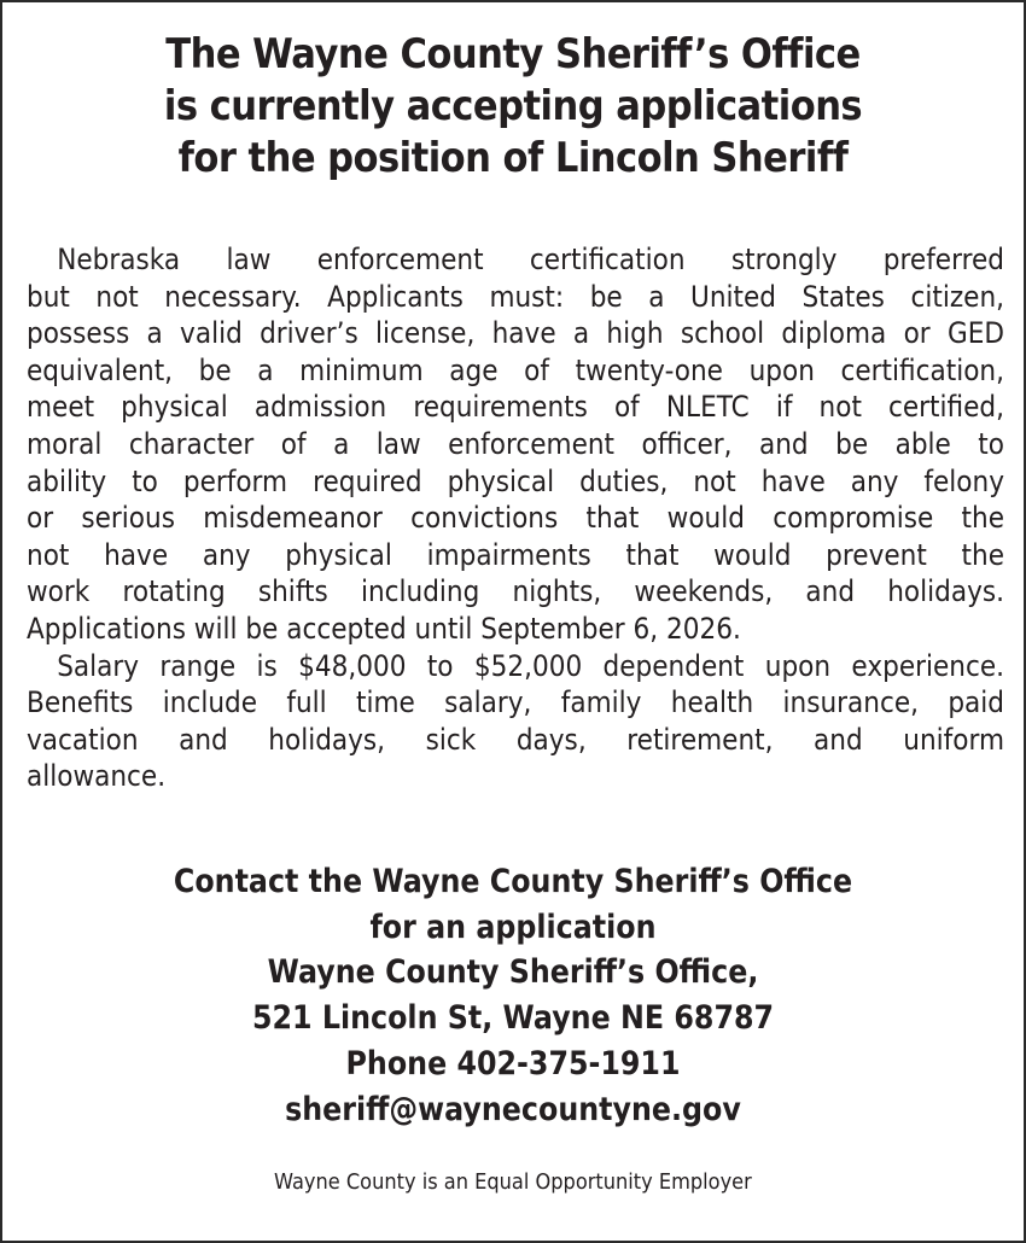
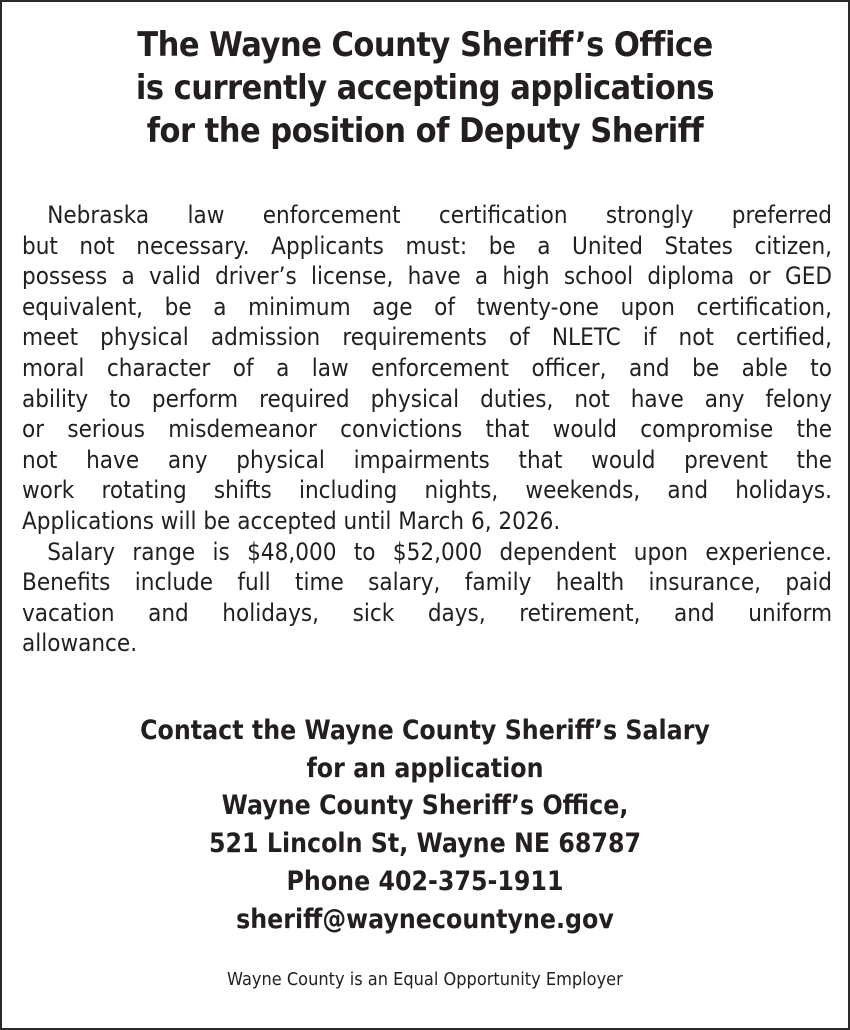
  The Wayne County Sheriff’s Office
  is currently accepting applications
- for the position of Lincoln Sheriff
+ for the position of Deputy Sheriff
  Nebraska law enforcement certification strongly preferred
  but not necessary. Applicants must: be a United States citizen,
  possess a valid driver’s license, have a high school diploma or GED
  equivalent, be a minimum age of twenty-one upon certification,
  meet physical admission requirements of NLETC if not certified,
  moral character of a law enforcement officer, and be able to
  ability to perform required physical duties, not have any felony
  or serious misdemeanor convictions that would compromise the
  not have any physical impairments that would prevent the
  work rotating shifts including nights, weekends, and holidays.
- Applications will be accepted until September 6, 2026.
+ Applications will be accepted until March 6, 2026.
  Salary range is $48,000 to $52,000 dependent upon experience.
  Benefits include full time salary, family health insurance, paid
  vacation and holidays, sick days, retirement, and uniform
  allowance.
- Contact the Wayne County Sheriff’s Office
+ Contact the Wayne County Sheriff’s Salary
  for an application
  Wayne County Sheriff’s Office,
  521 Lincoln St, Wayne NE 68787
  Phone 402-375-1911
  sheriff@waynecountyne.gov
  Wayne County is an Equal Opportunity Employer
